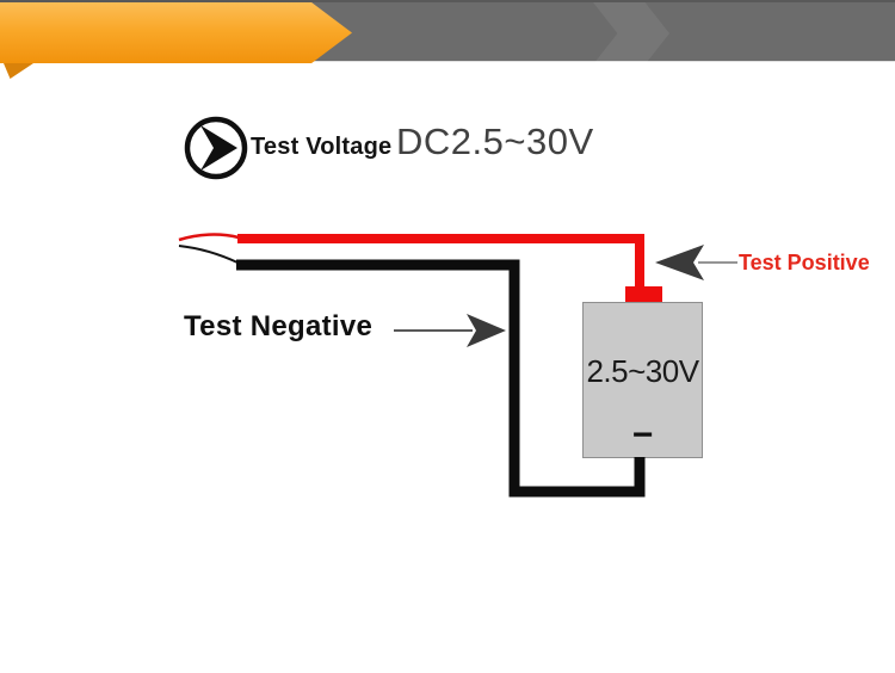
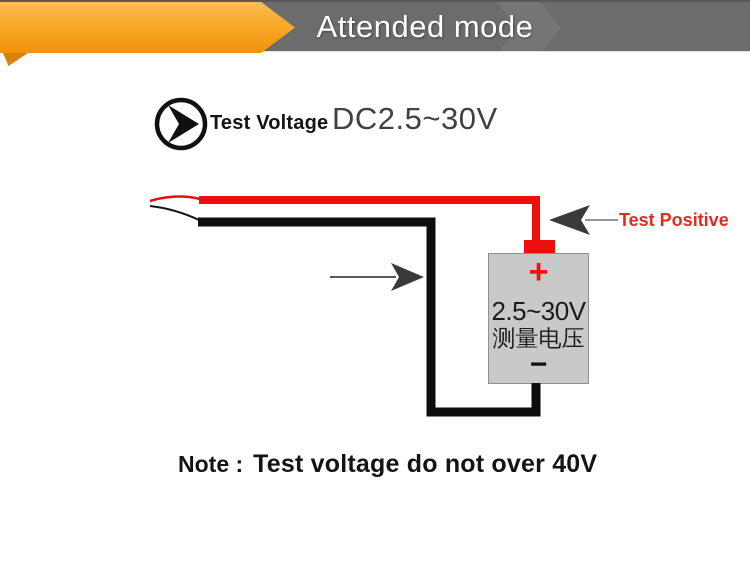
+ Attended mode
  Test Voltage
  DC2.5~30V
+ +
  2.5~30V
+ 测量电压
  −
- Test Negative
  Test Positive
+ Note :
+ Test voltage do not over 40V
